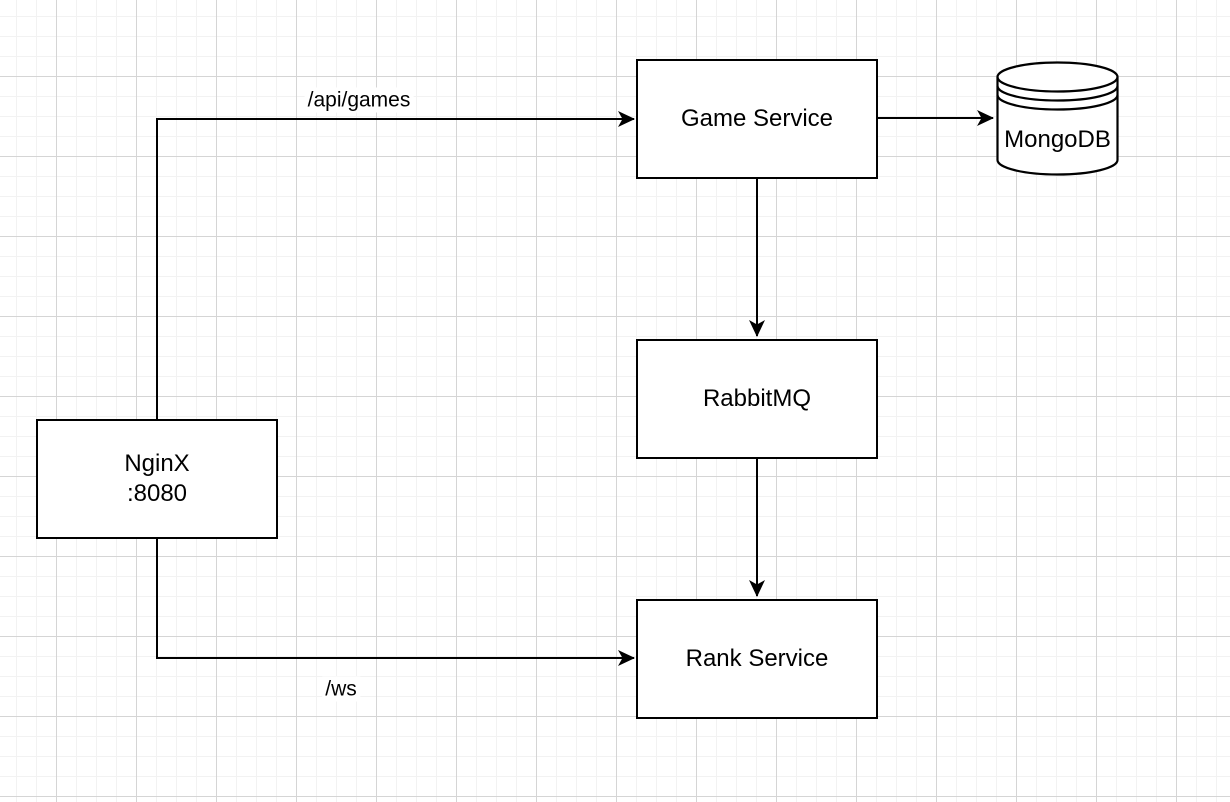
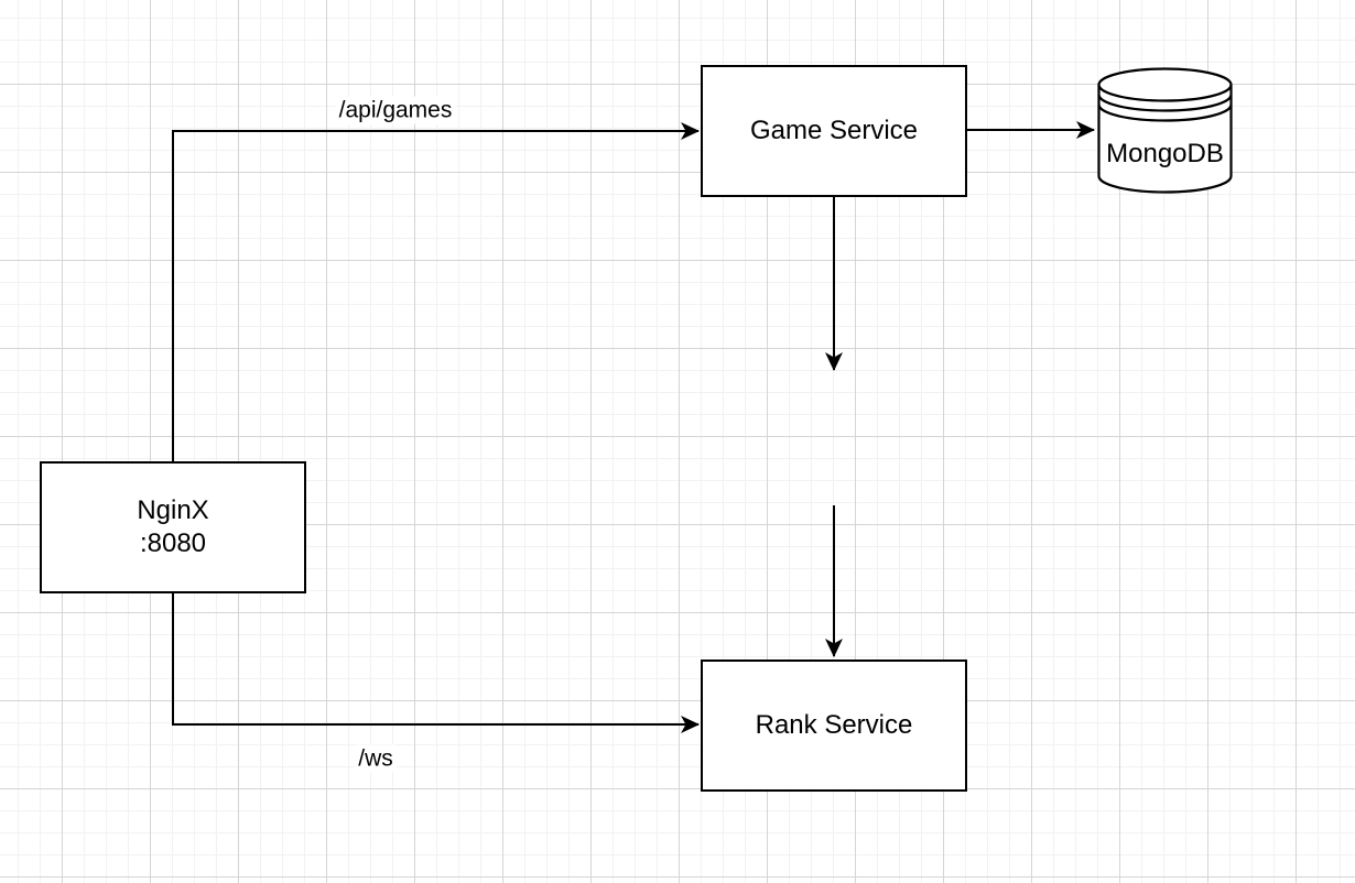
  NginX
  :8080
  Game Service
- RabbitMQ
  Rank Service
  MongoDB
  /api/games
  /ws
